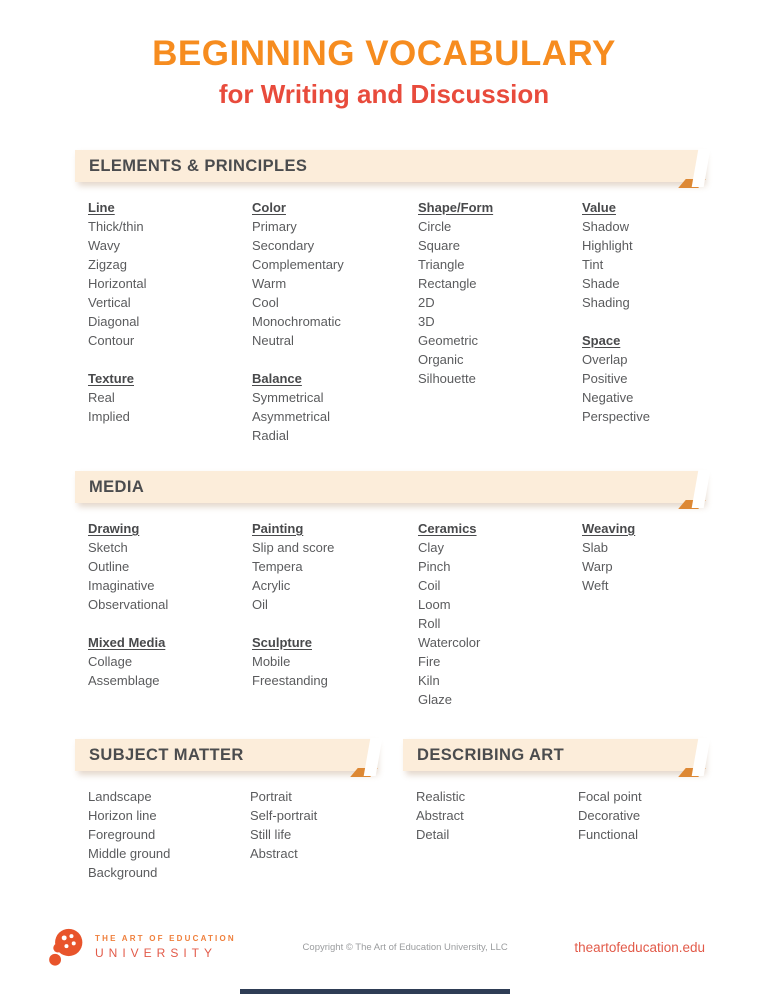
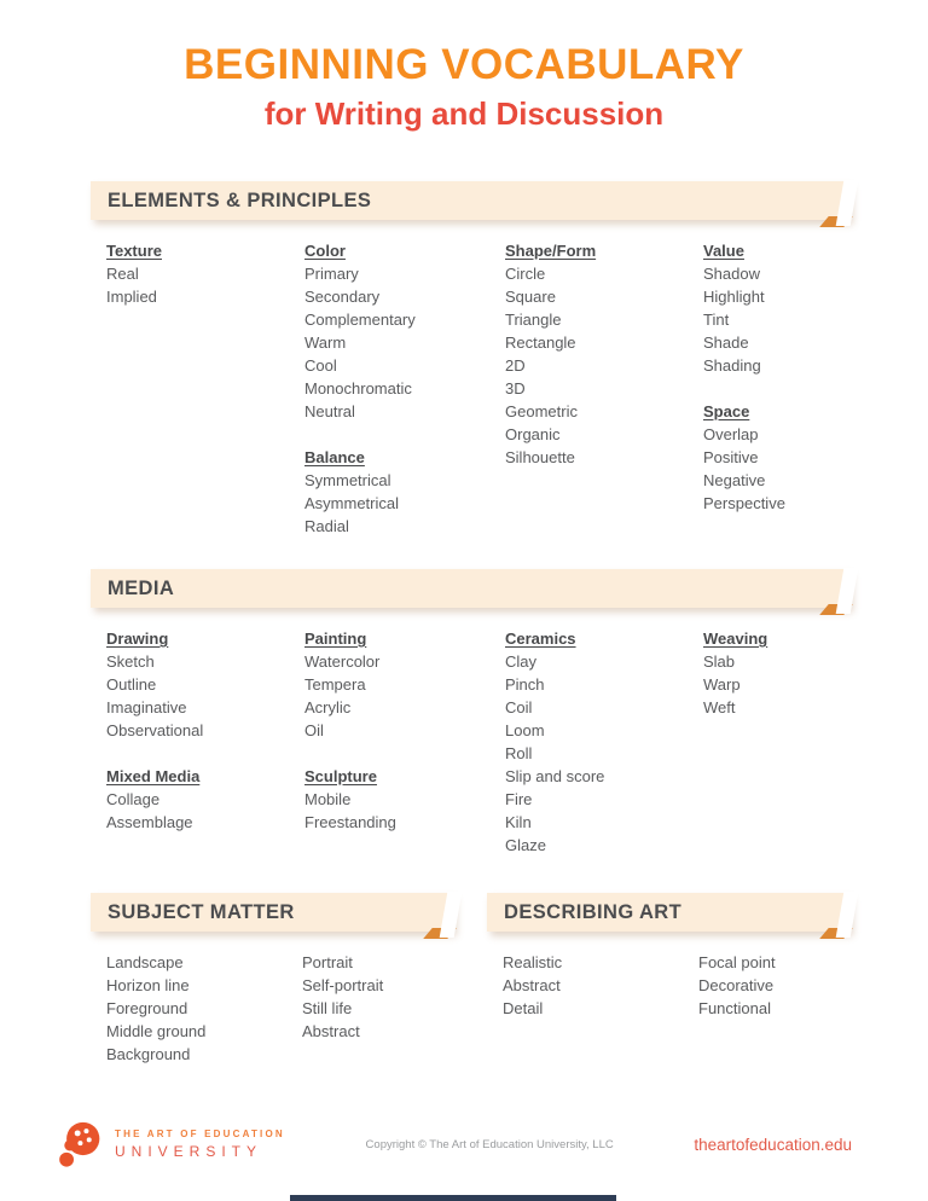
  BEGINNING VOCABULARY
  for Writing and Discussion
  ELEMENTS & PRINCIPLES
- Line
- Thick/thin
- Wavy
- Zigzag
- Horizontal
- Vertical
- Diagonal
- Contour
  Texture
  Real
  Implied
  Color
  Primary
  Secondary
  Complementary
  Warm
  Cool
  Monochromatic
  Neutral
  Balance
  Symmetrical
  Asymmetrical
  Radial
  Shape/Form
  Circle
  Square
  Triangle
  Rectangle
  2D
  3D
  Geometric
  Organic
  Silhouette
  Value
  Shadow
  Highlight
  Tint
  Shade
  Shading
  Space
  Overlap
  Positive
  Negative
  Perspective
  MEDIA
  Drawing
  Sketch
  Outline
  Imaginative
  Observational
  Mixed Media
  Collage
  Assemblage
  Painting
- Slip and score
+ Watercolor
  Tempera
  Acrylic
  Oil
  Sculpture
  Mobile
  Freestanding
  Ceramics
  Clay
  Pinch
  Coil
  Loom
  Roll
- Watercolor
+ Slip and score
  Fire
  Kiln
  Glaze
  Weaving
  Slab
  Warp
  Weft
  SUBJECT MATTER
  Landscape
  Horizon line
  Foreground
  Middle ground
  Background
  Portrait
  Self-portrait
  Still life
  Abstract
  DESCRIBING ART
  Realistic
  Abstract
  Detail
  Focal point
  Decorative
  Functional
  THE ART OF EDUCATION
  UNIVERSITY
  Copyright © The Art of Education University, LLC
  theartofeducation.edu
